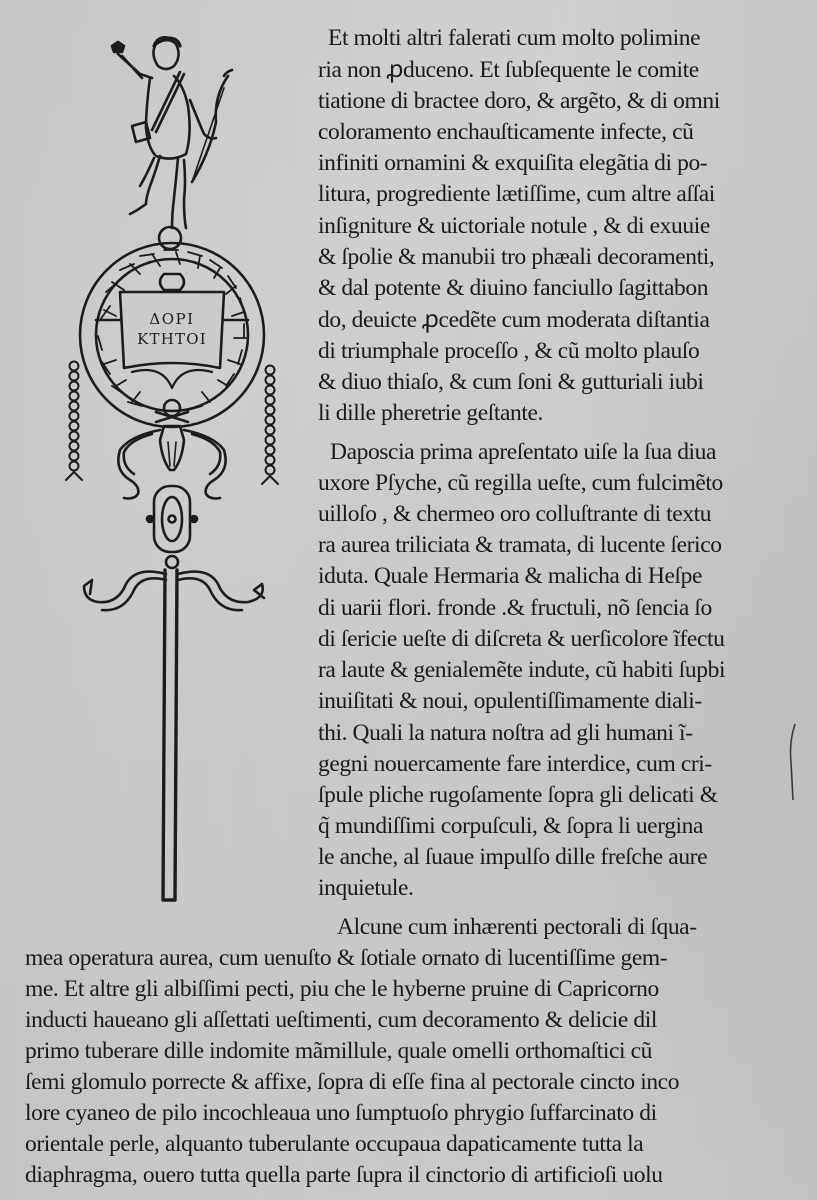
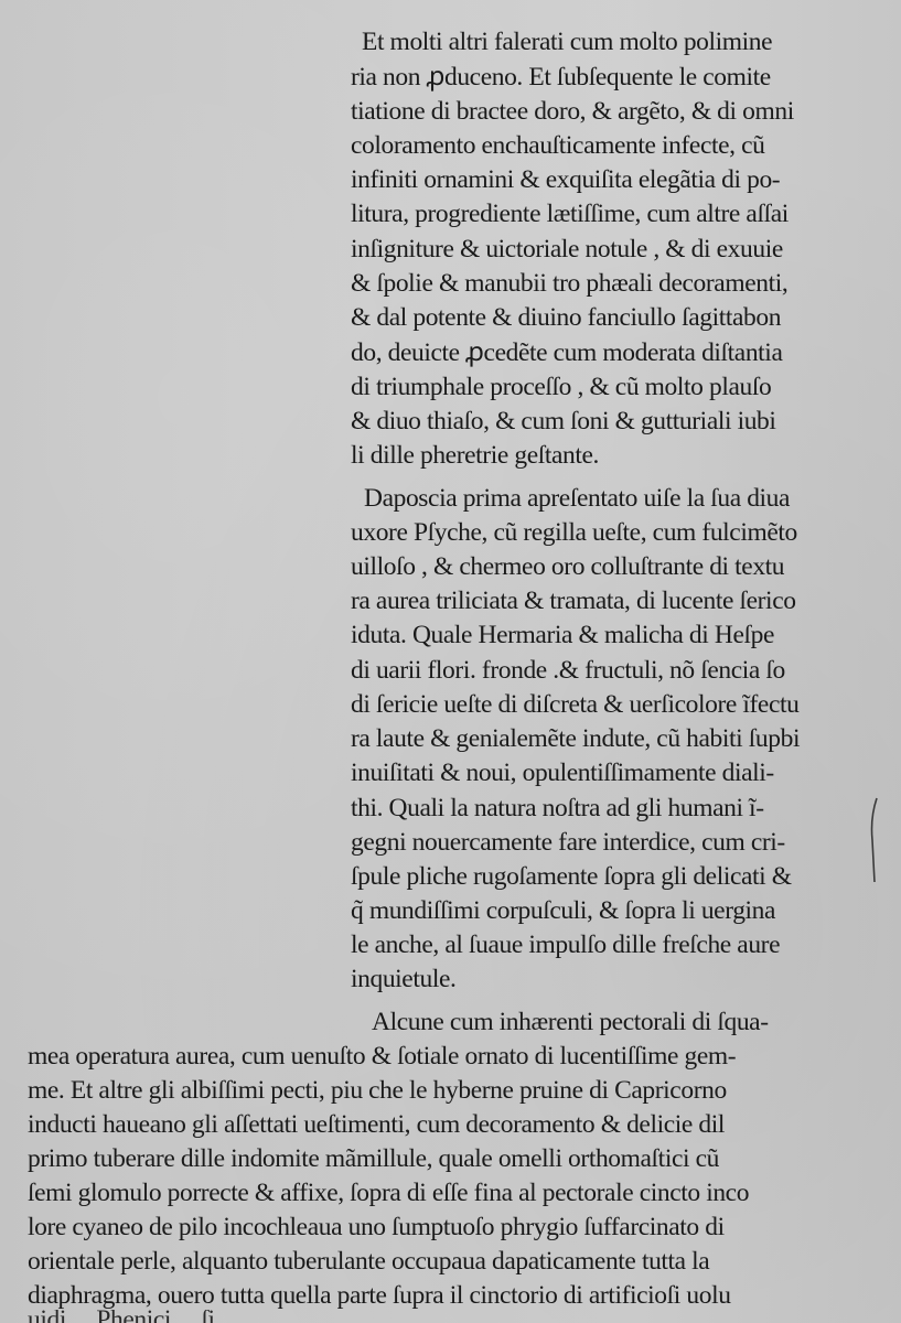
- ΔΟΡΙ
- ΚΤΗΤΟΙ
  Et molti altri falerati cum molto polimine
  ria non ꝓduceno. Et ſubſequente le comite
  tiatione di bractee doro, & argẽto, & di omni
  coloramento enchauſticamente infecte, cũ
  infiniti ornamini & exquiſita elegãtia di po-
  litura, progrediente lætiſſime, cum altre aſſai
  inſigniture & uictoriale notule , & di exuuie
  & ſpolie & manubii tro phæali decoramenti,
  & dal potente & diuino fanciullo ſagittabon
  do, deuicte ꝓcedẽte cum moderata diſtantia
  di triumphale proceſſo , & cũ molto plauſo
  & diuo thiaſo, & cum ſoni & gutturiali iubi
  li dille pheretrie geſtante.
  Daposcia prima apreſentato uiſe la ſua diua
  uxore Pſyche, cũ regilla ueſte, cum fulcimẽto
  uilloſo , & chermeo oro colluſtrante di textu
  ra aurea triliciata & tramata, di lucente ſerico
  iduta. Quale Hermaria & malicha di Heſpe
  di uarii flori. fronde .& fructuli, nõ ſencia ſo
  di ſericie ueſte di diſcreta & uerſicolore ĩfectu
  ra laute & genialemẽte indute, cũ habiti ſupbi
  inuiſitati & noui, opulentiſſimamente diali-
  thi. Quali la natura noſtra ad gli humani ĩ-
  gegni nouercamente fare interdice, cum cri-
  ſpule pliche rugoſamente ſopra gli delicati &
  q̃ mundiſſimi corpuſculi, & ſopra li uergina
  le anche, al ſuaue impulſo dille freſche aure
  inquietule.
  Alcune cum inhærenti pectorali di ſqua-
  mea operatura aurea, cum uenuſto & ſotiale ornato di lucentiſſime gem-
  me. Et altre gli albiſſimi pecti, piu che le hyberne pruine di Capricorno
  inducti haueano gli aſſettati ueſtimenti, cum decoramento & delicie dil
  primo tuberare dille indomite mãmillule, quale omelli orthomaſtici cũ
  ſemi glomulo porrecte & affixe, ſopra di eſſe fina al pectorale cincto inco
  lore cyaneo de pilo incochleaua uno ſumptuoſo phrygio ſuffarcinato di
  orientale perle, alquanto tuberulante occupaua dapaticamente tutta la
  diaphragma, ouero tutta quella parte ſupra il cinctorio di artificioſi uolu
+ uidi ... Phenici ... ſi ...
